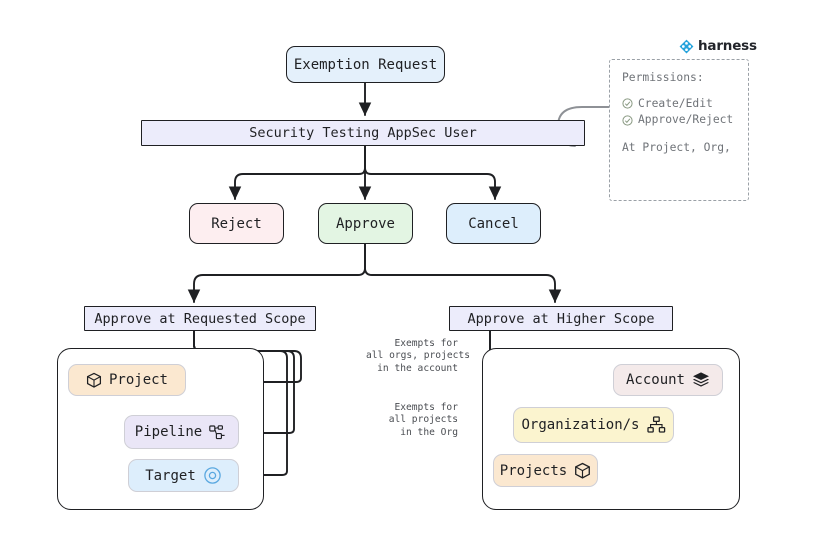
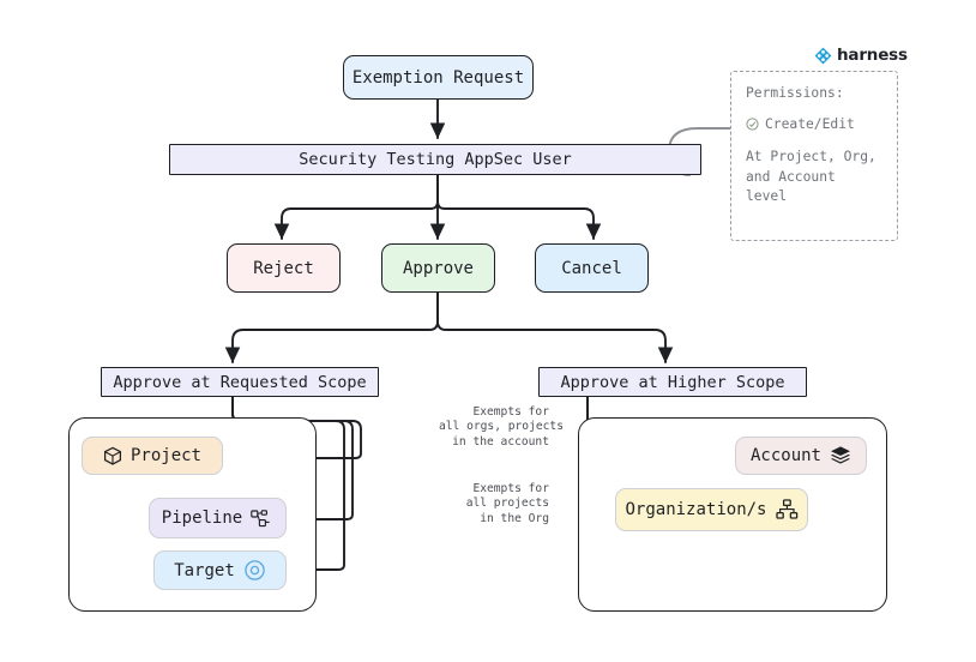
  Exemption Request
  Security Testing AppSec User
  Reject
  Approve
  Cancel
  Approve at Requested Scope
  Approve at Higher Scope
  Project
  Pipeline
  Target
  Account
  Organization/s
- Projects
  Exempts for
  all orgs, projects
  in the account
  Exempts for
  all projects
  in the Org
  Permissions:
  Create/Edit
- Approve/Reject
  At Project, Org,
+ and Account level
  harness
